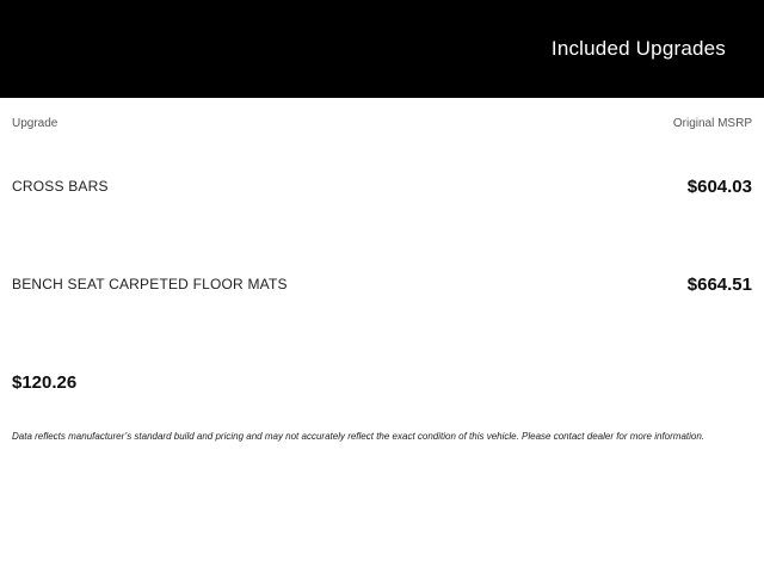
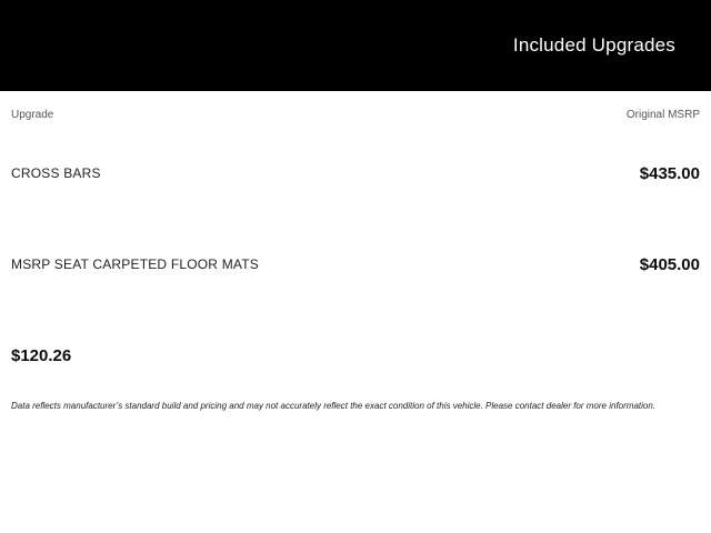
  Included Upgrades
  Upgrade
  Original MSRP
  CROSS BARS
- $604.03
+ $435.00
- BENCH SEAT CARPETED FLOOR MATS
+ MSRP SEAT CARPETED FLOOR MATS
- $664.51
+ $405.00
  $120.26
  Data reflects manufacturer’s standard build and pricing and may not accurately reflect the exact condition of this vehicle. Please contact dealer for more information.
